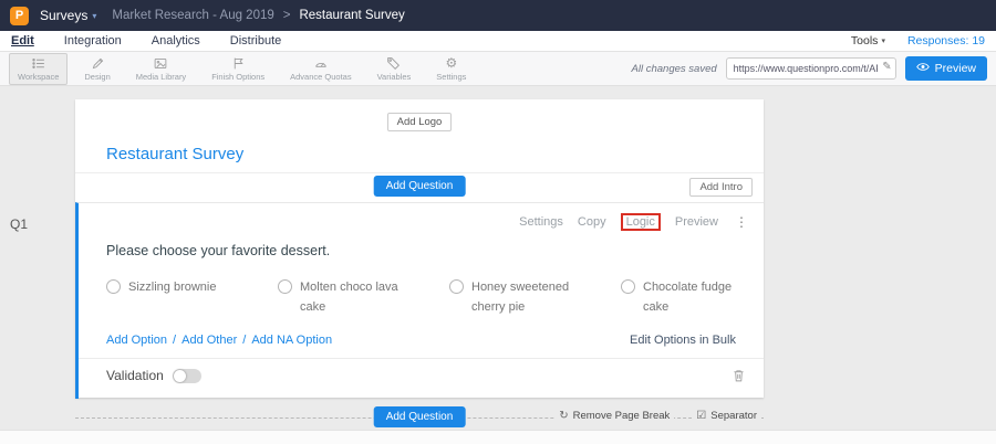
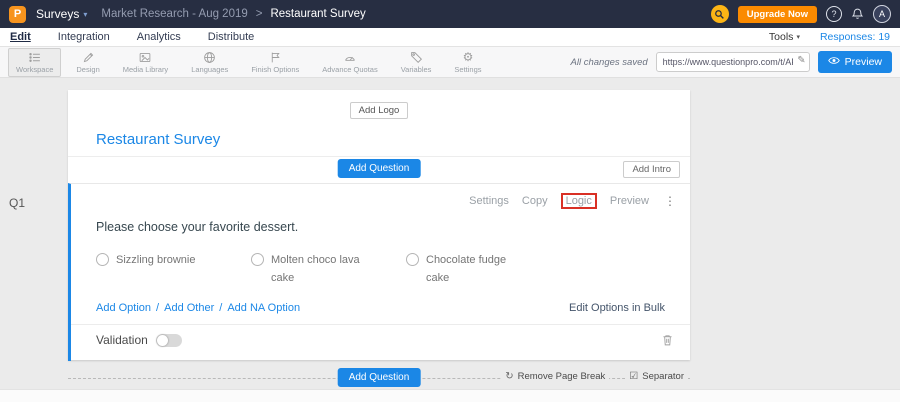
  P
  Surveys
  ▾
  Market Research - Aug 2019
  >
  Restaurant Survey
+ Upgrade Now
+ ?
+ A
  Edit
  Integration
  Analytics
  Distribute
  Tools
  Responses: 19
  Workspace
  Design
  Media Library
+ Languages
  Finish Options
  Advance Quotas
  Variables
  ⚙
  Settings
  All changes saved
  https://www.questionpro.com/t/A
  ✎
  Preview
  Q1
  Add Logo
  Restaurant Survey
  Add Question
  Add Intro
  Settings
  Copy
  Logic
  Preview
  ⋮
  Please choose your favorite dessert.
  Sizzling brownie
  Molten choco lava cake
- Honey sweetened cherry pie
  Chocolate fudge cake
  Add Option
  /
  Add Other
  /
  Add NA Option
  Edit Options in Bulk
  Validation
  Add Question
  ↻
  Remove Page Break
  ☑
  Separator
